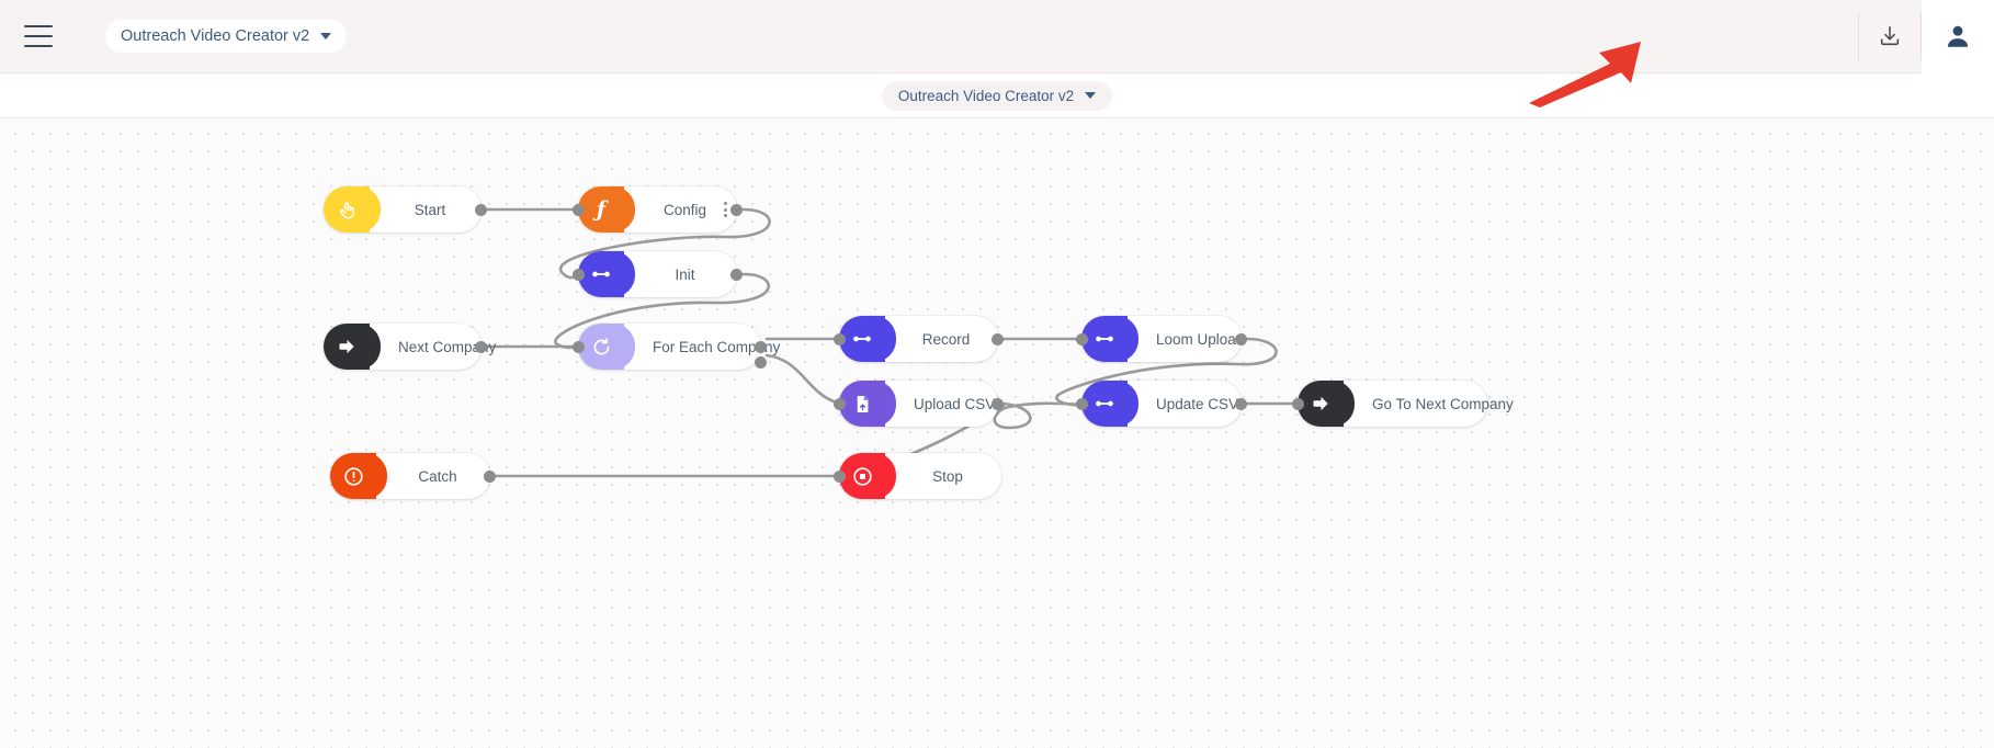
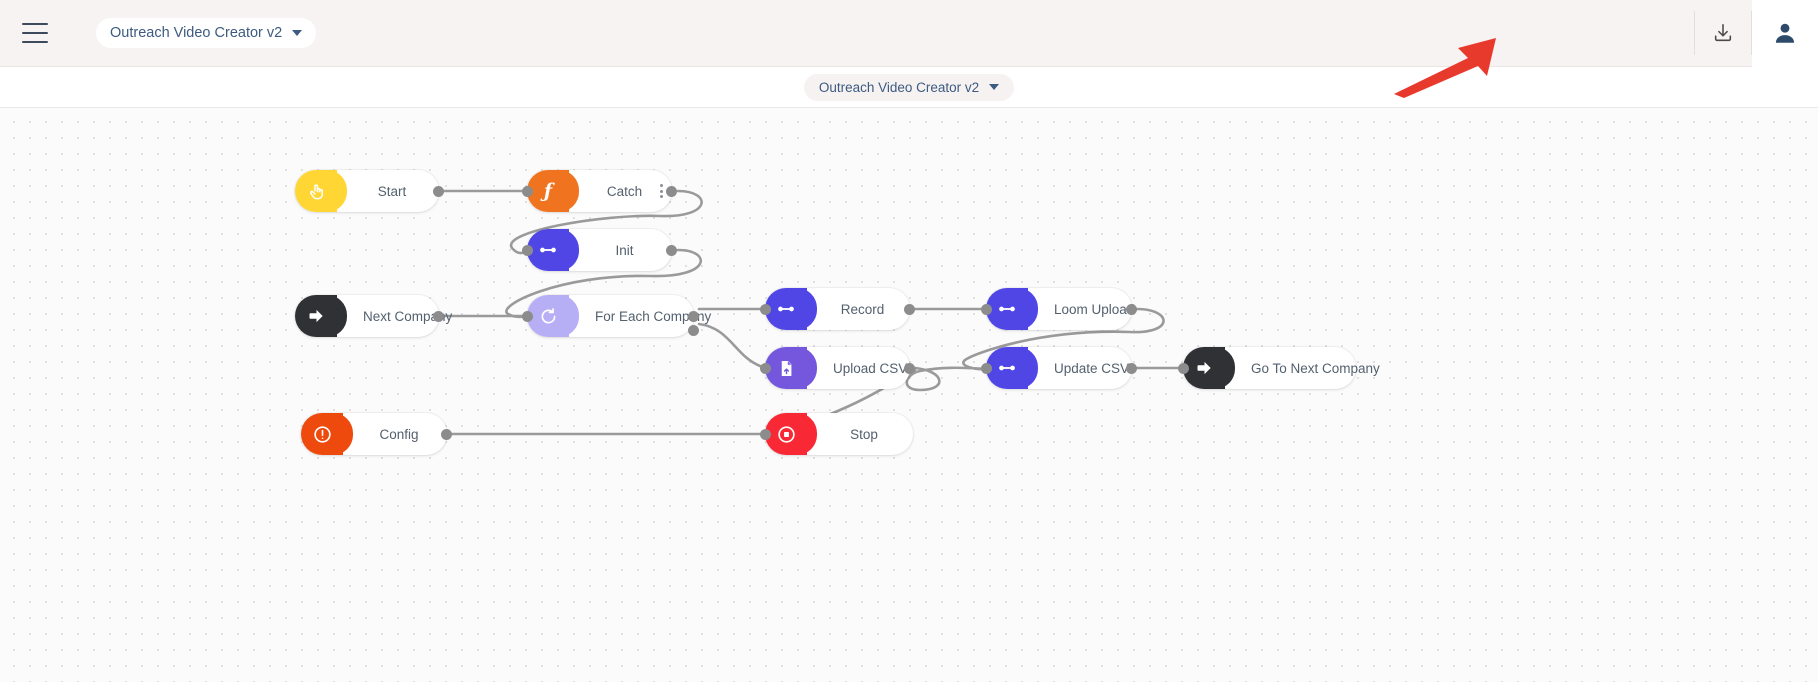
  Outreach Video Creator v2
  Outreach Video Creator v2
  Start
  ƒ
- Config
+ Catch
  Init
  Next Compy
  For Each Compny
  Record
  Loom Uploa
  Upload CSV
  Update CSV
  Go To Next Company
- Catch
+ Config
  Stop
